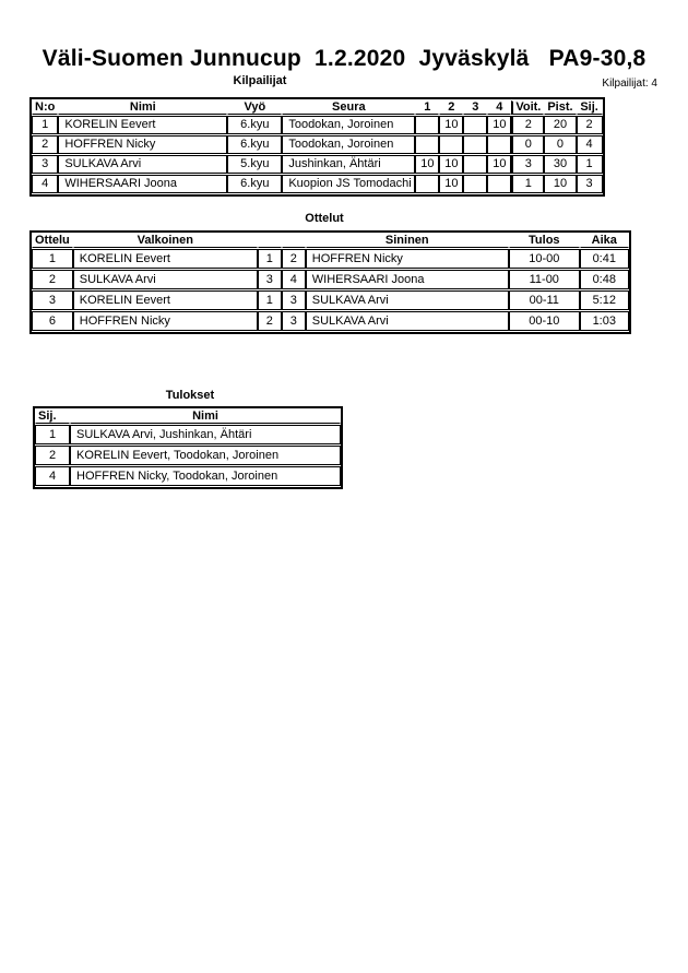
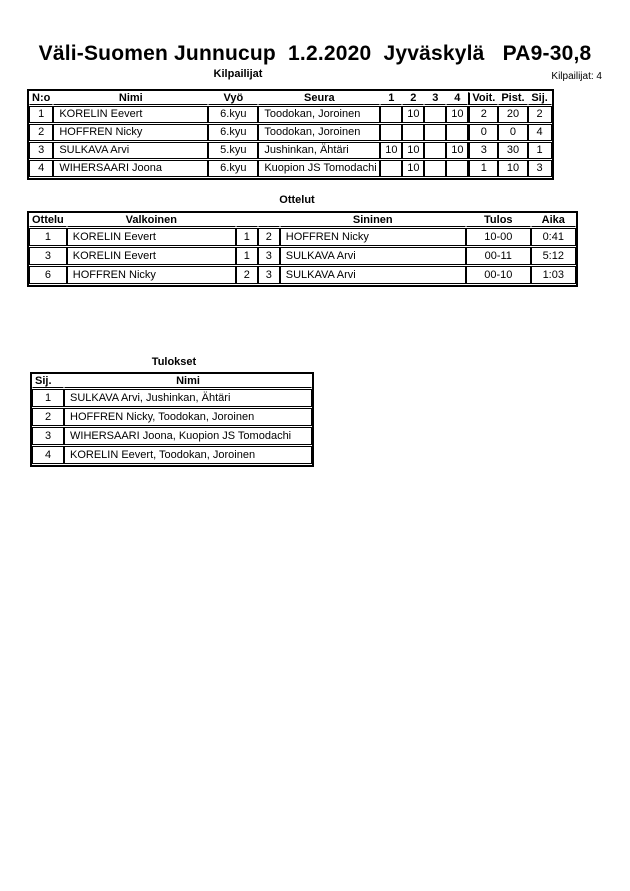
  Väli-Suomen Junnucup 1.2.2020 Jyväskylä PA9-30,8
  Kilpailijat
  Kilpailijat: 4
  N:o	Nimi	Vyö	Seura	1	2	3	4	Voit.	Pist.	Sij.
  1	KORELIN Eevert	6.kyu	Toodokan, Joroinen		10		10	2	20	2
  2	HOFFREN Nicky	6.kyu	Toodokan, Joroinen					0	0	4
  3	SULKAVA Arvi	5.kyu	Jushinkan, Ähtäri	10	10		10	3	30	1
  4	WIHERSAARI Joona	6.kyu	Kuopion JS Tomodachi		10			1	10	3
  Ottelut
  Ottelu	Valkoinen			Sininen	Tulos	Aika
  1	KORELIN Eevert	1	2	HOFFREN Nicky	10-00	0:41
- 2	SULKAVA Arvi	3	4	WIHERSAARI Joona	11-00	0:48
  3	KORELIN Eevert	1	3	SULKAVA Arvi	00-11	5:12
  6	HOFFREN Nicky	2	3	SULKAVA Arvi	00-10	1:03
  Tulokset
  Sij.	Nimi
  1	SULKAVA Arvi, Jushinkan, Ähtäri
- 2	KORELIN Eevert, Toodokan, Joroinen
+ 2	HOFFREN Nicky, Toodokan, Joroinen
+ 3	WIHERSAARI Joona, Kuopion JS Tomodachi
- 4	HOFFREN Nicky, Toodokan, Joroinen
+ 4	KORELIN Eevert, Toodokan, Joroinen
